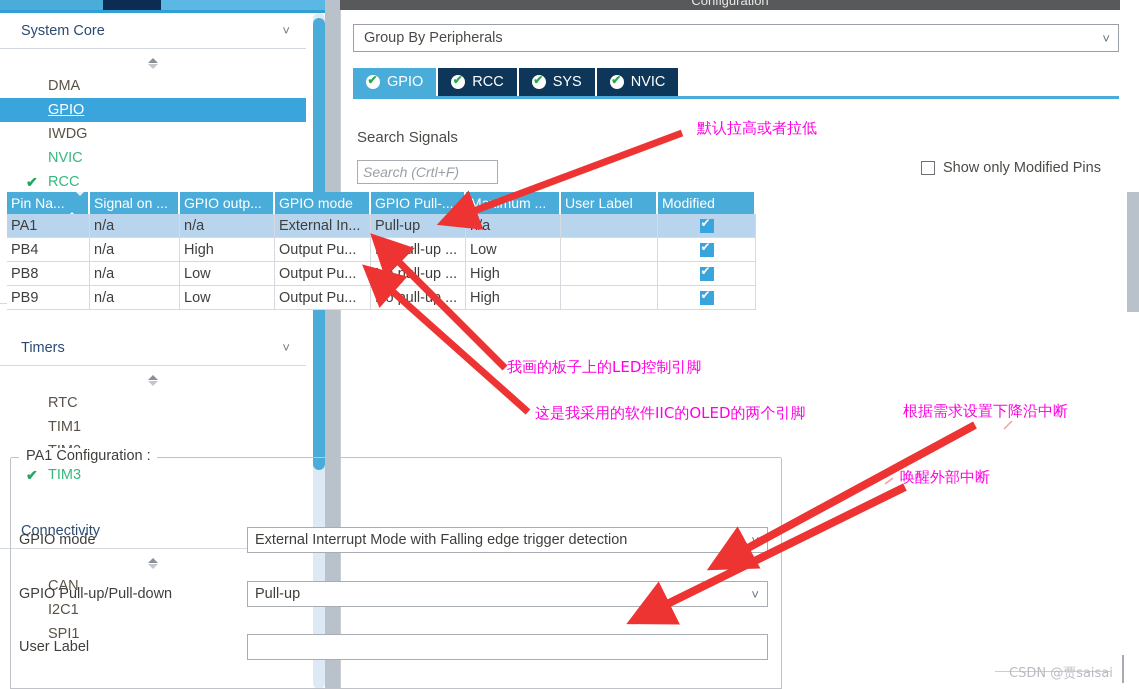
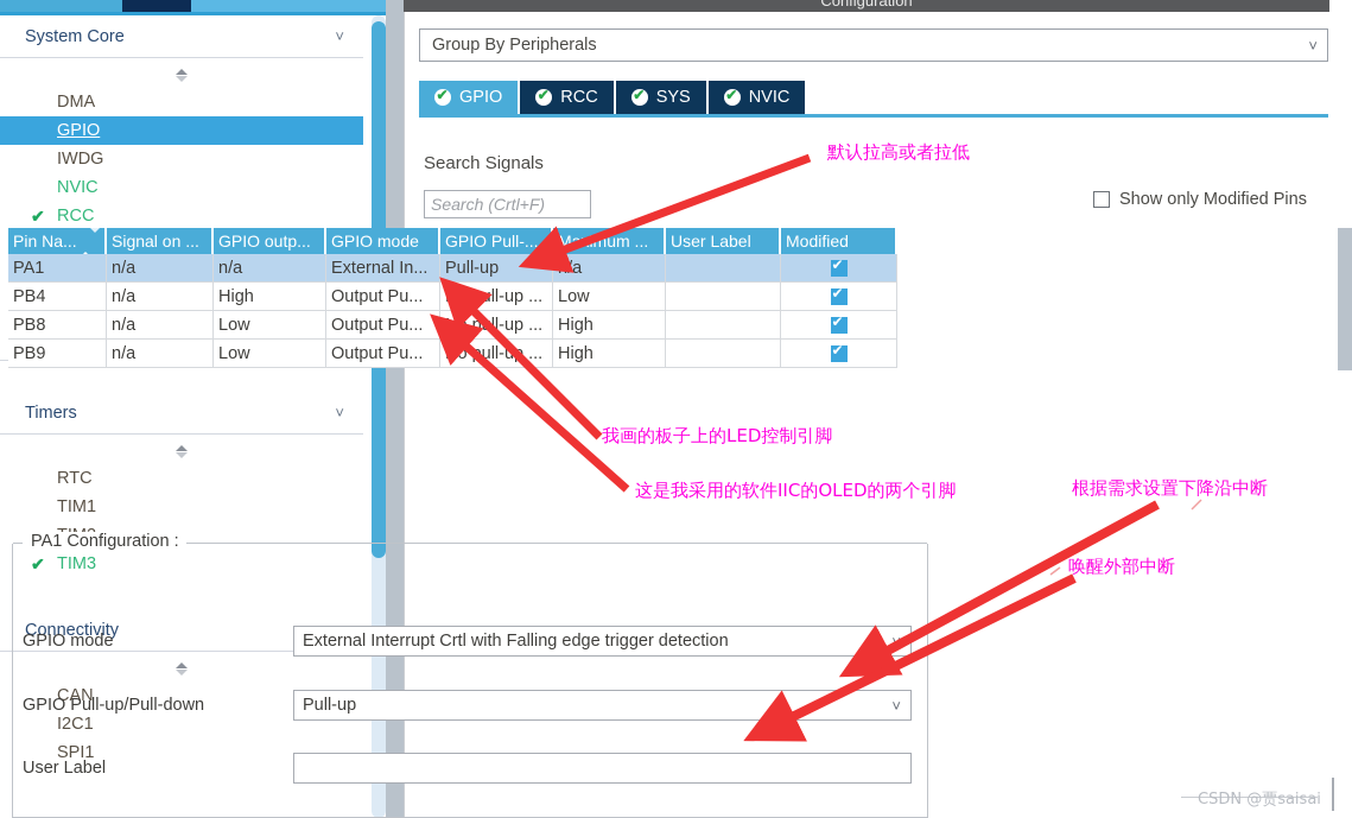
  System Core
  ˅
  DMA
  GPIO
  IWDG
  NVIC
  ✔
  RCC
  Timers
  ˅
  RTC
  TIM1
  ✔
  TIM3
  Connectivity
  CAN
  I2C1
  SPI1
  Configuration
  Group By Peripherals
  ˅
  GPIO
  RCC
  SYS
  NVIC
  Search Signals
  Search (Crtl+F)
  Show only Modified Pins
  Pin Na...
  Signal on ...
  GPIO outp...
  GPIO mode
  GPIO Pull-...
  Mmum ...
  User Label
  Modified
  PA1
  n/a
  n/a
  External In...
  Pull-up
  n/a
  PB4
  n/a
  High
  Output Pu...
  No pull-up ...
  Low
  PB8
  n/a
  Low
  Output Pu...
  No pl-up ...
  High
  PB9
  n/a
  Low
  Output Pu...
  Noull-u ...
  High
  PA1 Configuration :
  GPIO mode
- External Interrupt Mode with Falling edge trigger detection
+ External Interrupt Crtl with Falling edge trigger detection
  GPIO Pull-up/Pull-down
  Pull-up
  ˅
  User Label
  默认拉高或者拉低
  我画的板子上的LED控制引脚
  这是我采用的软件IIC的OLED的两个引脚
  根据需求设置下降沿中断
  唤醒外部中断
  CSDN @贾saisai
